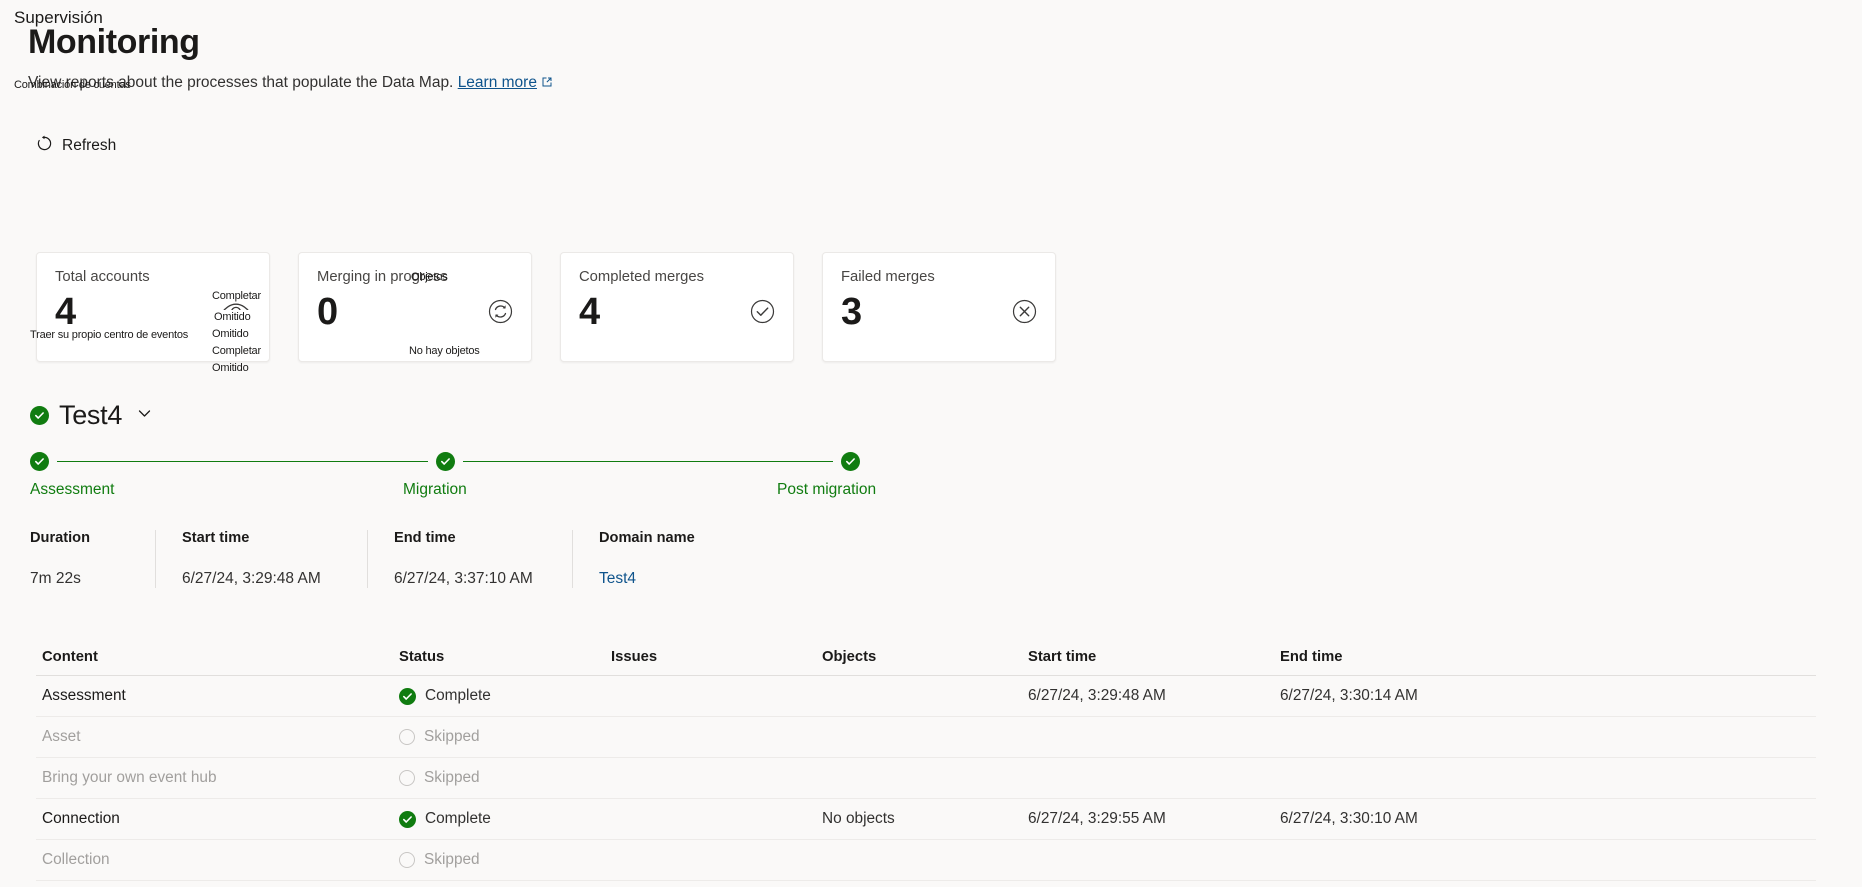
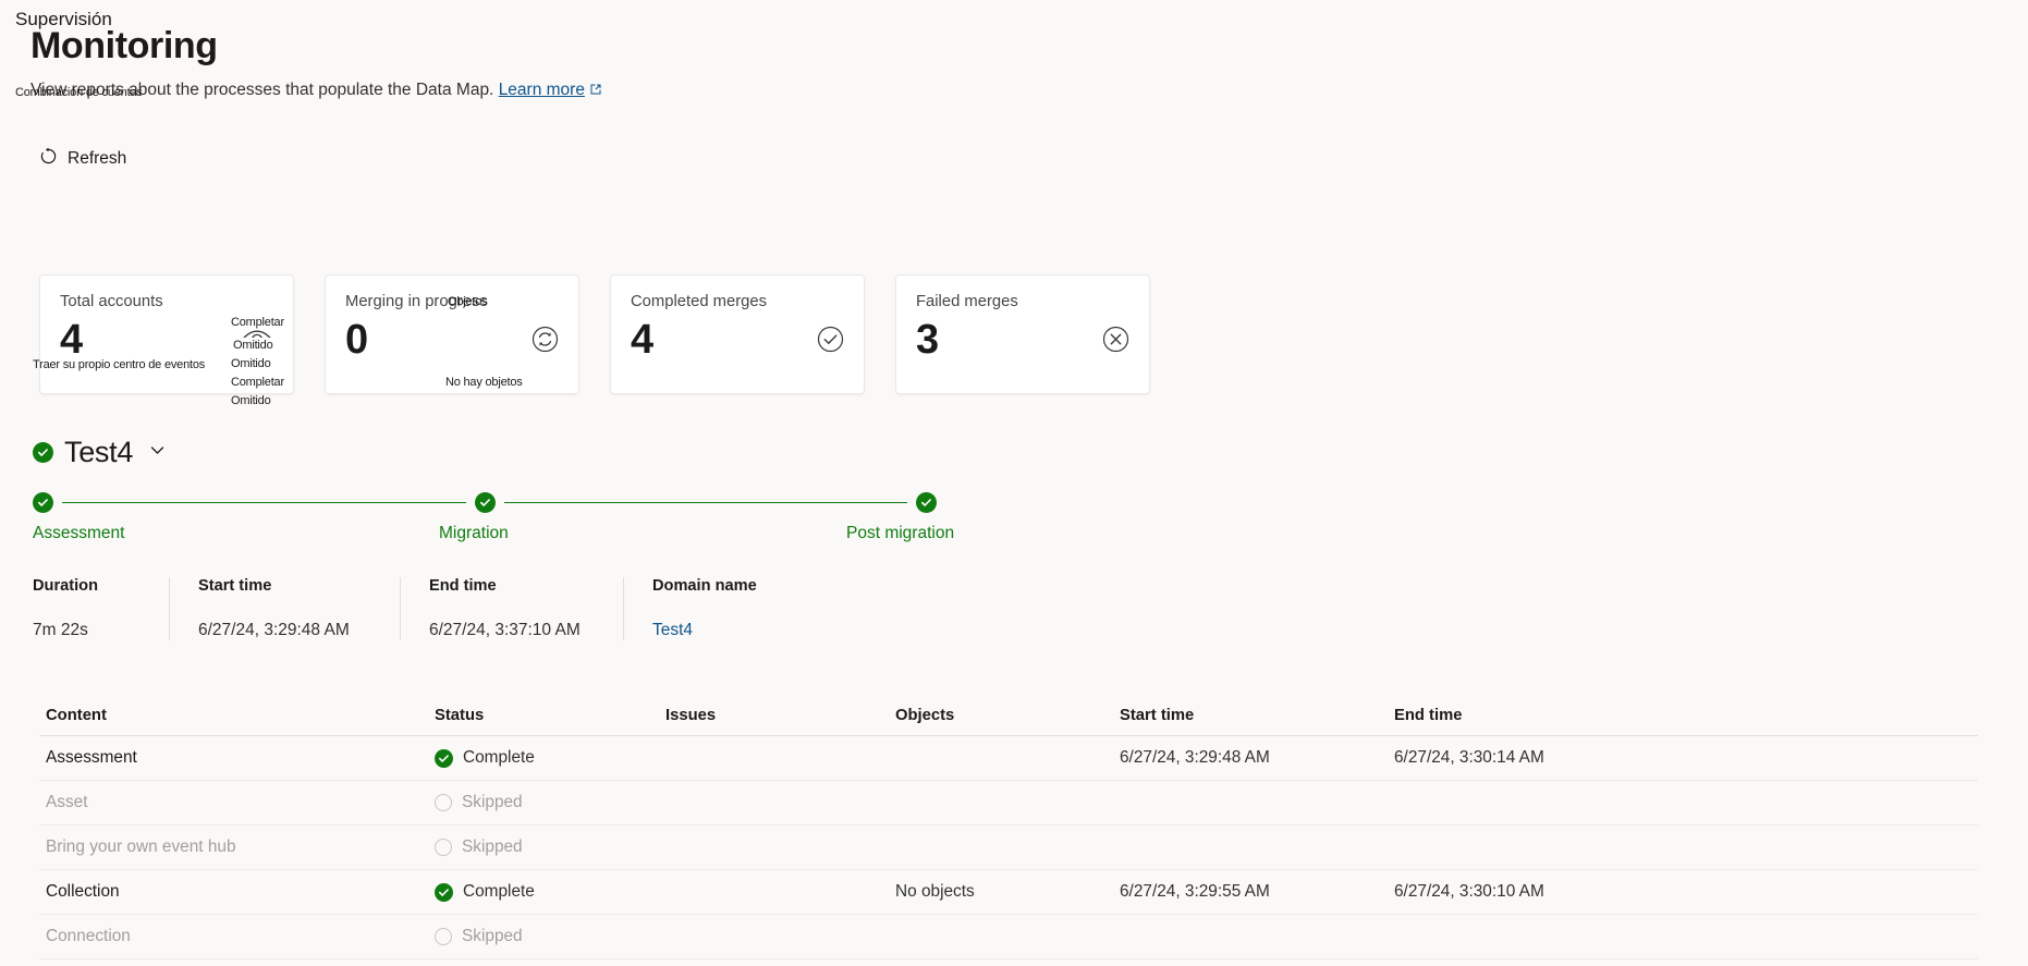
  Supervisión
  Combinación de cuentas
  Completar
  Omitido
  Omitido
  Completar
  Omitido
  Objetos
  No hay objetos
  Traer su propio centro de eventos
  Monitoring
  View reports about the processes that populate the Data Map. Learn more
  Refresh
  Total accounts
  4
  Merging in progress
  0
  Completed merges
  4
  Failed merges
  3
  Test4
  Assessment
  Migration
  Post migration
  Duration
  7m 22s
  Start time
  6/27/24, 3:29:48 AM
  End time
  6/27/24, 3:37:10 AM
  Domain name
  Test4
  Content
  Status
  Issues
  Objects
  Start time
  End time
  Assessment
  Complete
  6/27/24, 3:29:48 AM
  6/27/24, 3:30:14 AM
  Asset
  Skipped
  Bring your own event hub
  Skipped
- Connection
+ Collection
  Complete
  No objects
  6/27/24, 3:29:55 AM
  6/27/24, 3:30:10 AM
- Collection
+ Connection
  Skipped
